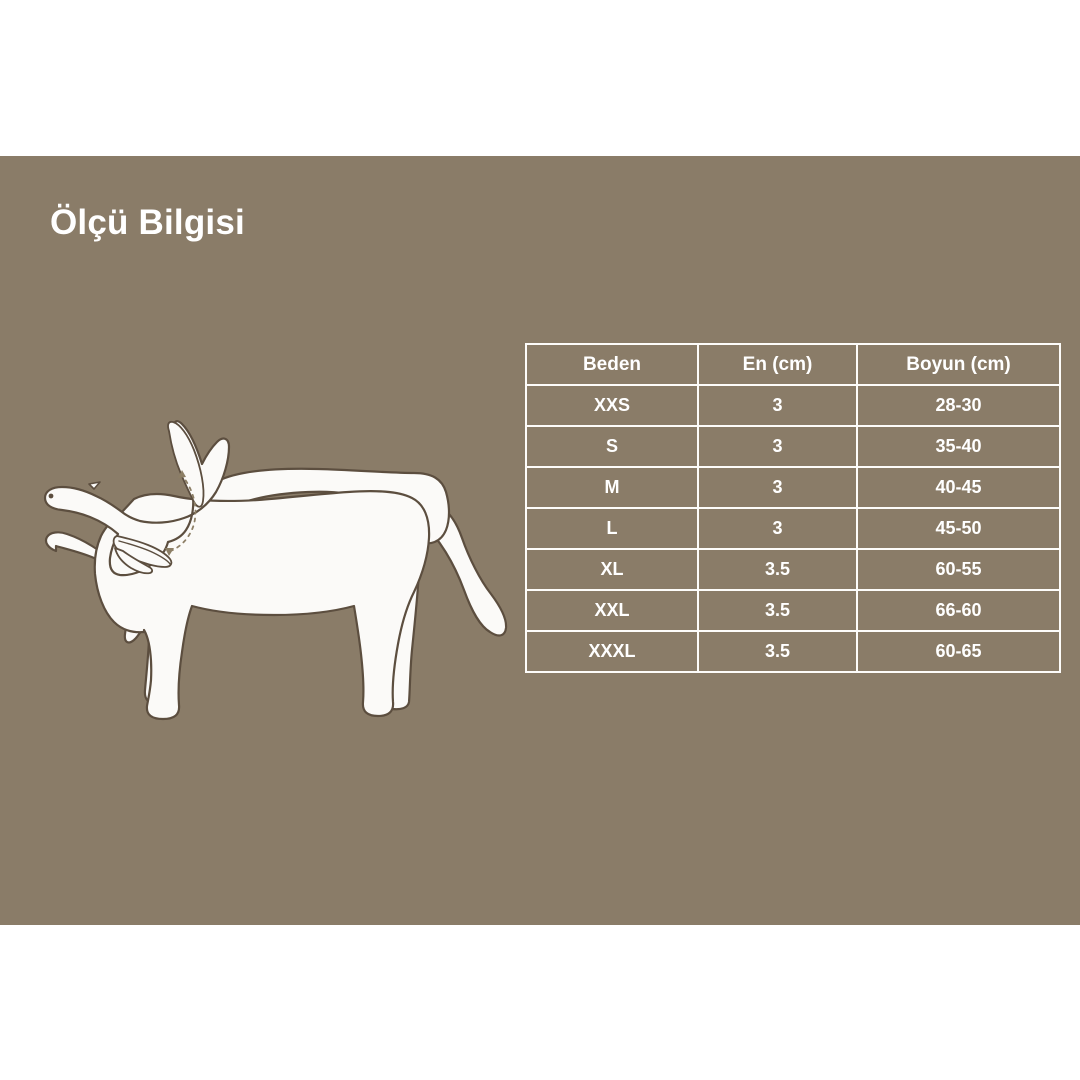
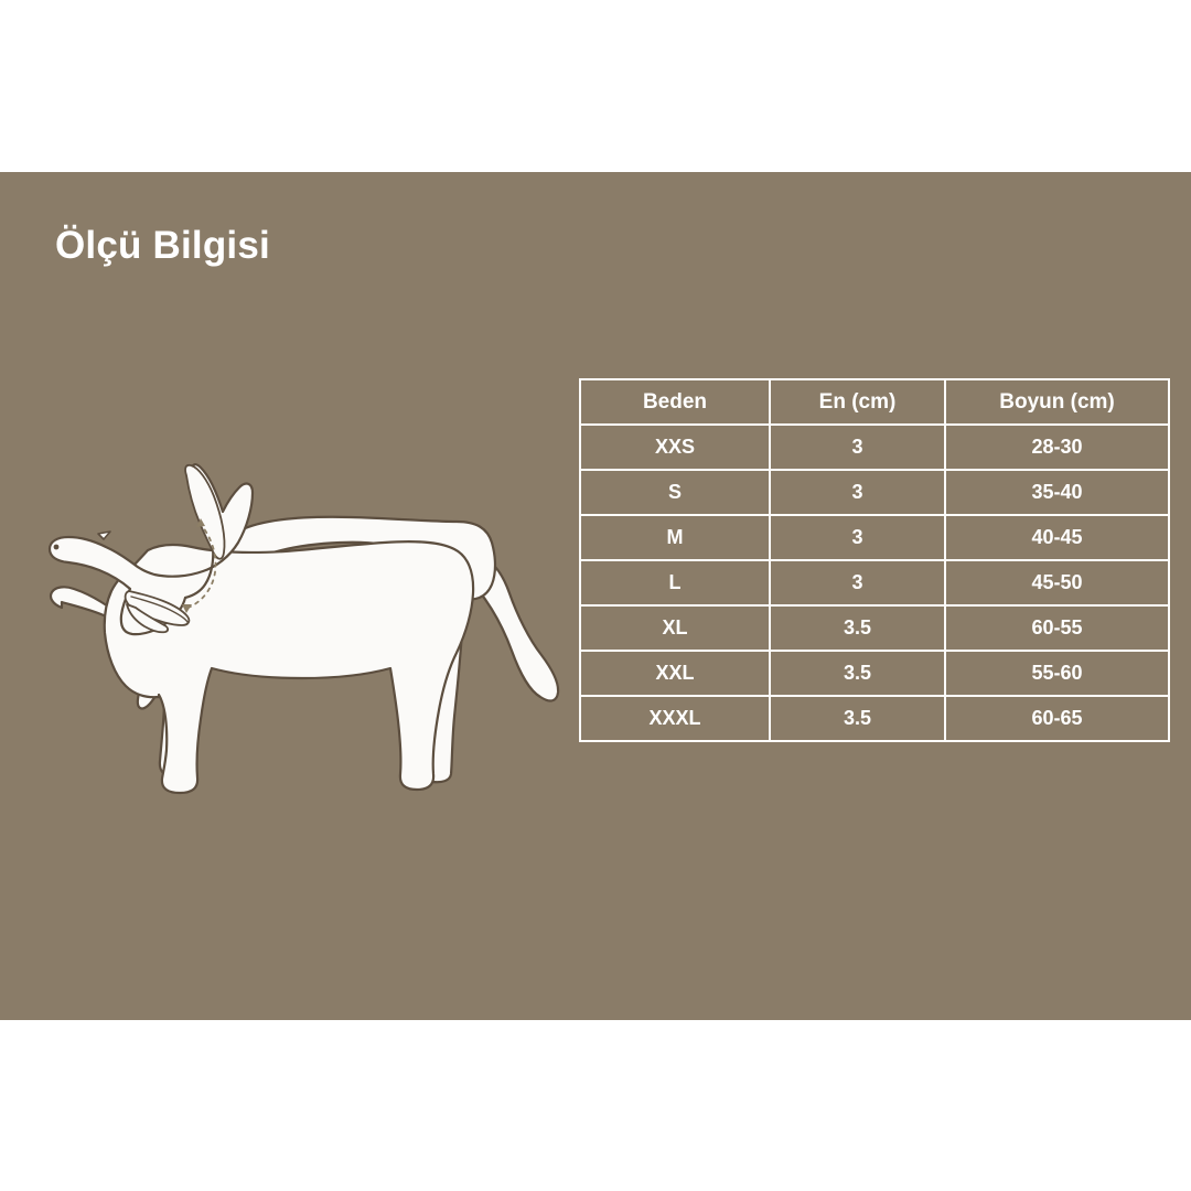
  Ölçü Bilgisi
  Beden	En (cm)	Boyun (cm)
  XXS	3	28-30
  S	3	35-40
  M	3	40-45
  L	3	45-50
  XL	3.5	60-55
- XXL	3.5	66-60
+ XXL	3.5	55-60
  XXXL	3.5	60-65
